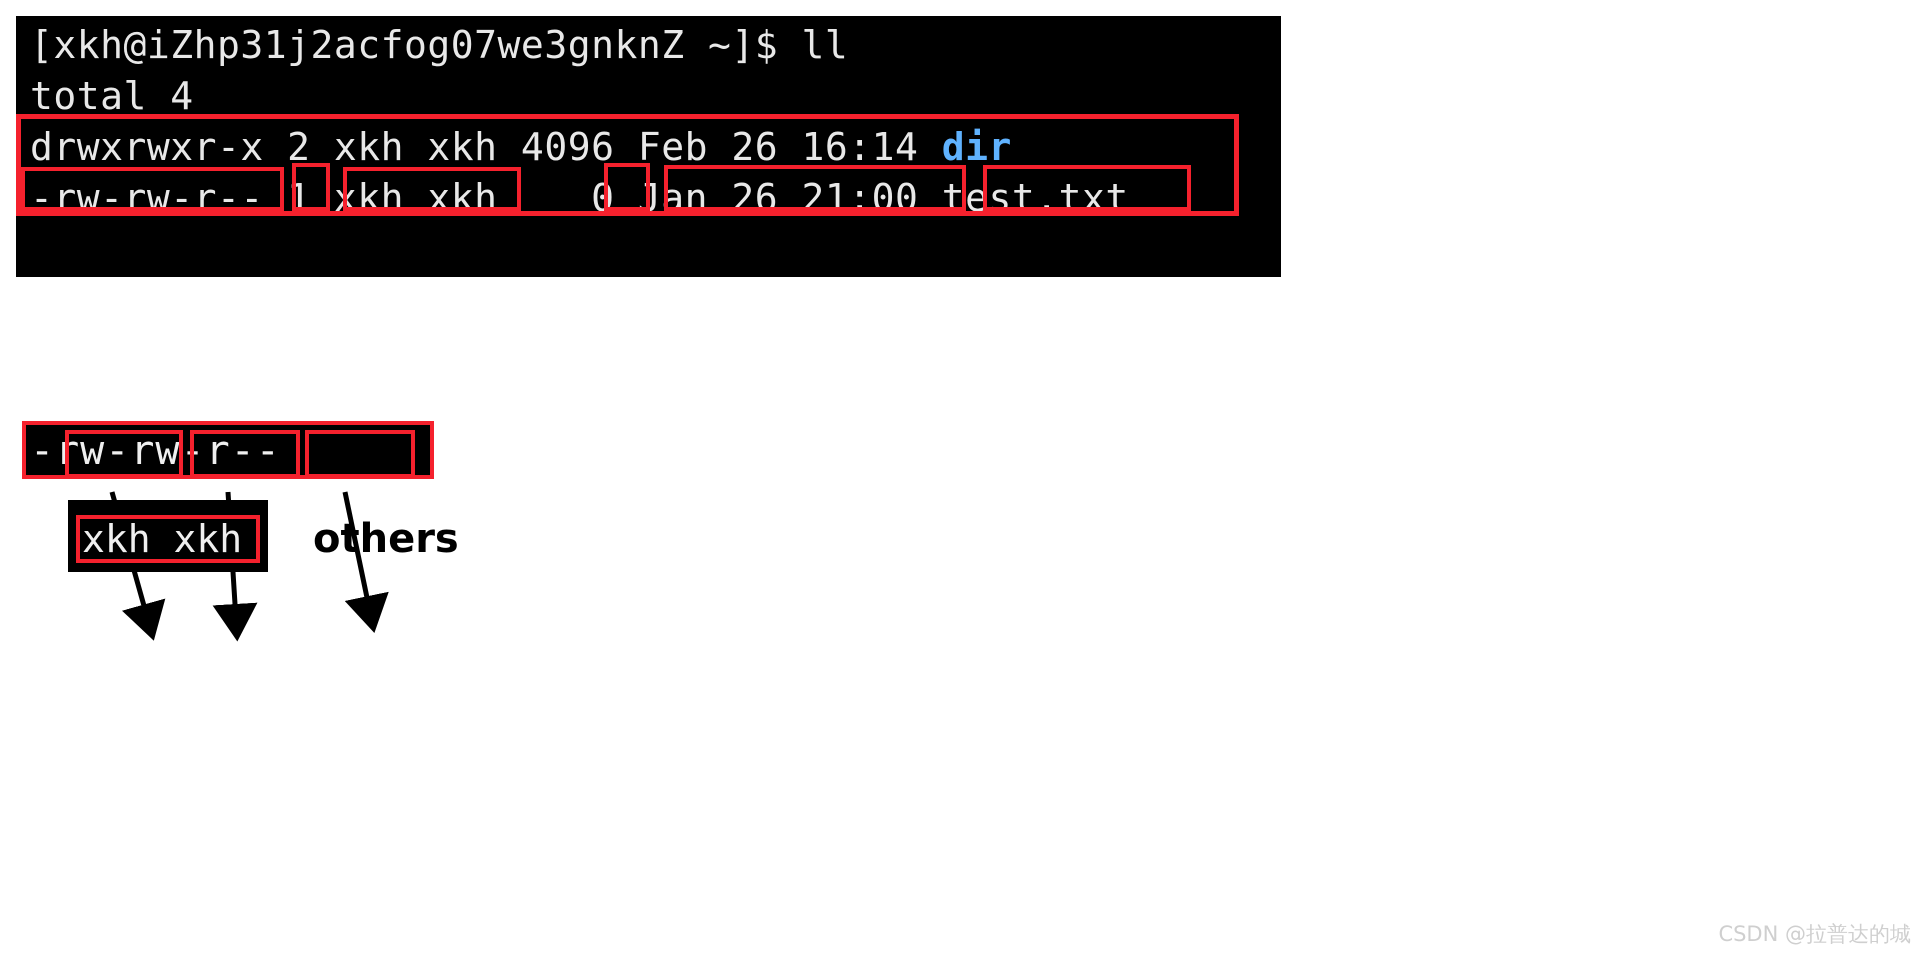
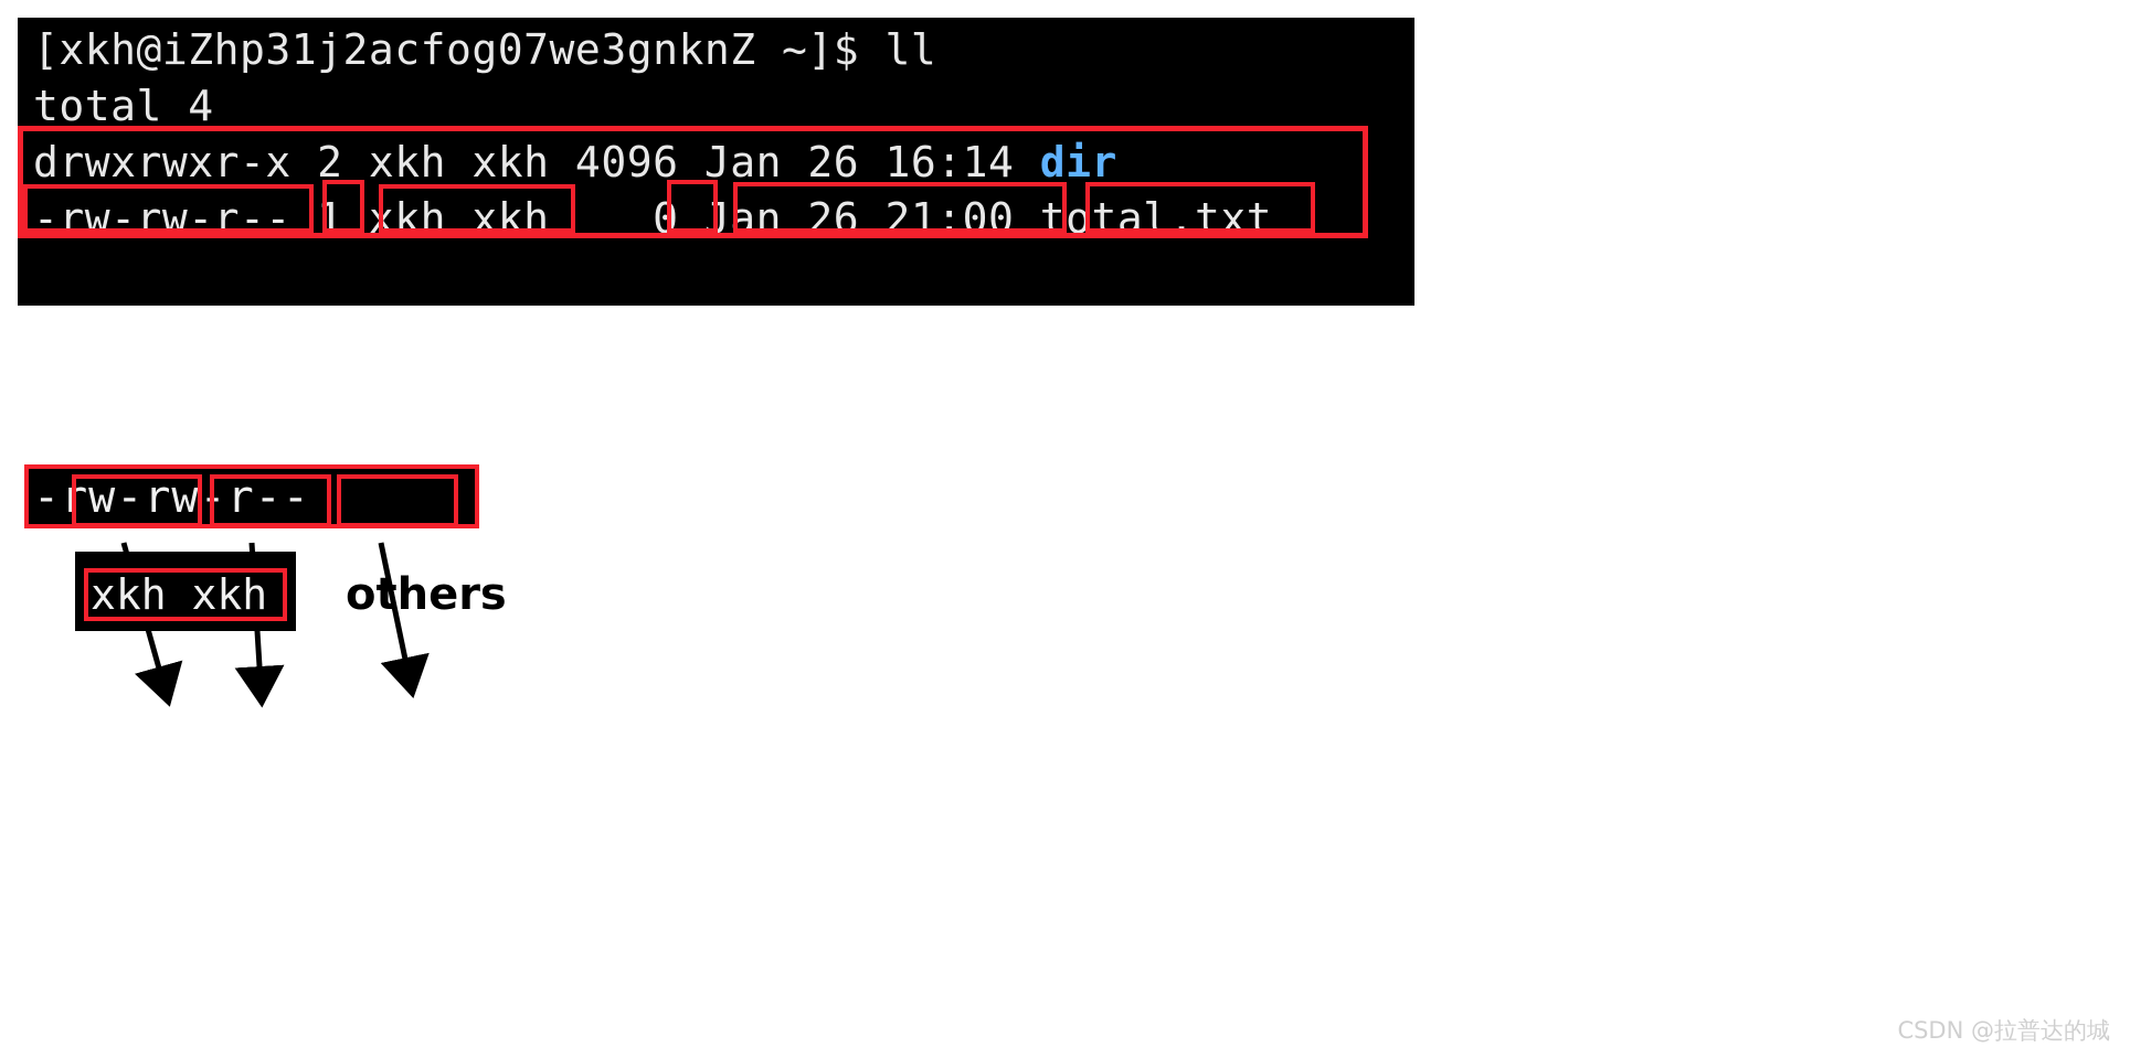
  [xkh@iZhp31j2acfog07we3gnknZ ~]$ ll
  total 4
- drwxrwxr-x 2 xkh xkh 4096 Feb 26 16:14 dir
+ drwxrwxr-x 2 xkh xkh 4096 Jan 26 16:14 dir
- -rw-rw-r-- 1 xkh xkh 0 Jan 26 21:00 test.txt
+ -rw-rw-r-- 1 xkh xkh 0 Jan 26 21:00 total.txt
  -rw-rw-r--
  xkh xkh
  others
  CSDN @拉普达的城
